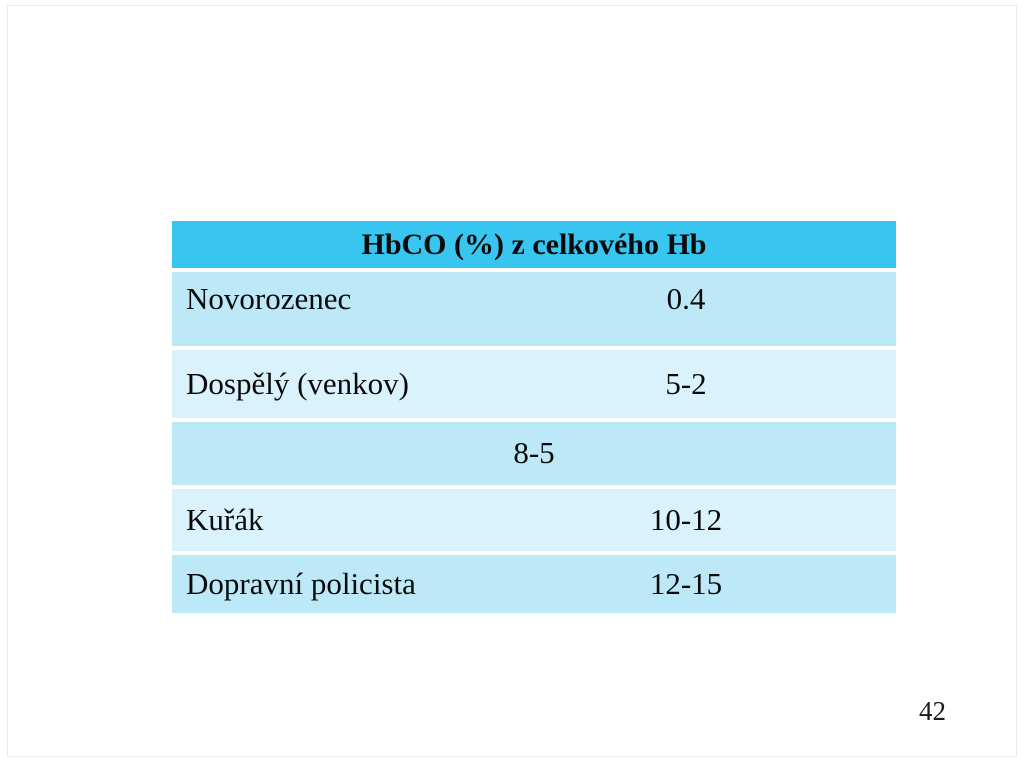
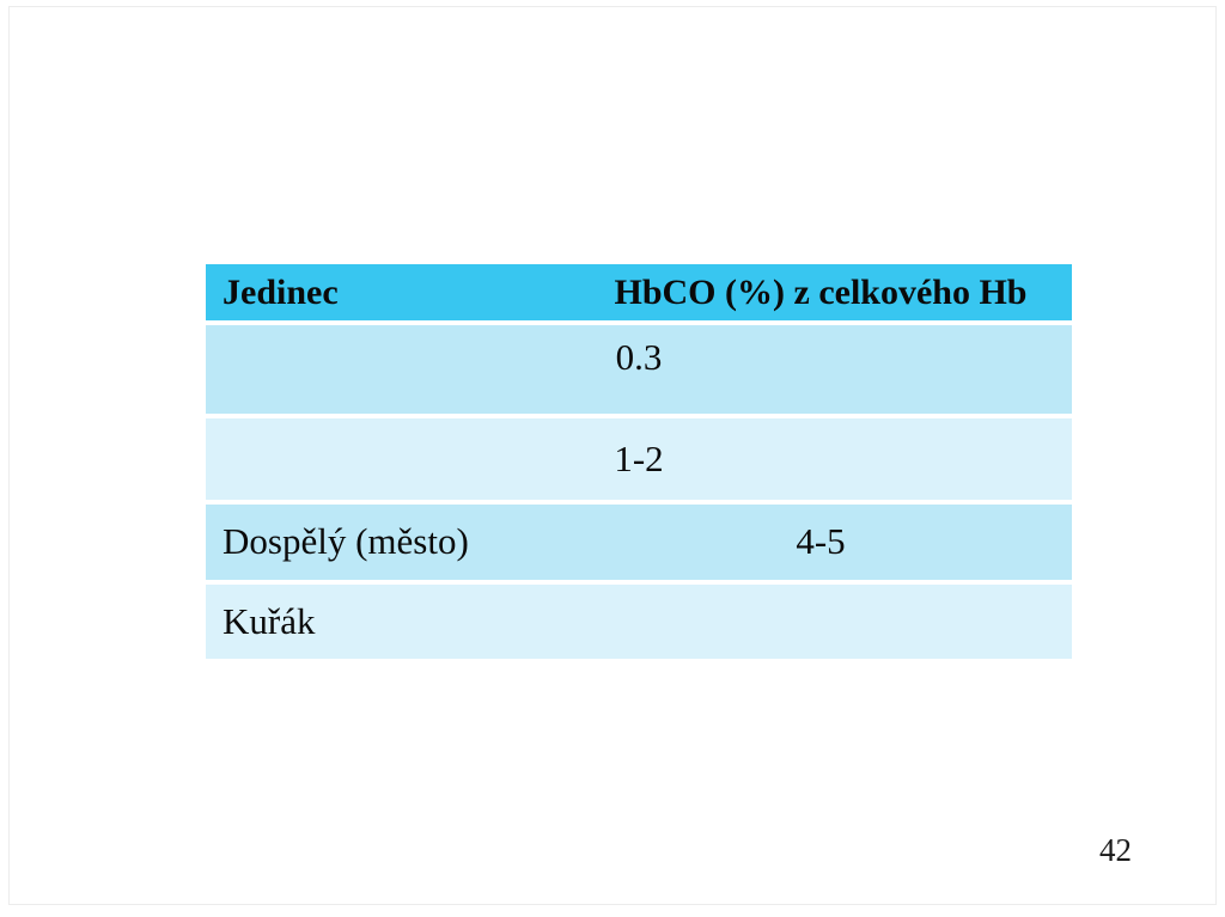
+ Jedinec
  HbCO (%) z celkového Hb
- Novorozenec
- 0.4
+ 0.3
- Dospělý (venkov)
- 5-2
+ 1-2
+ Dospělý (město)
- 8-5
+ 4-5
  Kuřák
- 10-12
- Dopravní policista
- 12-15
  42
